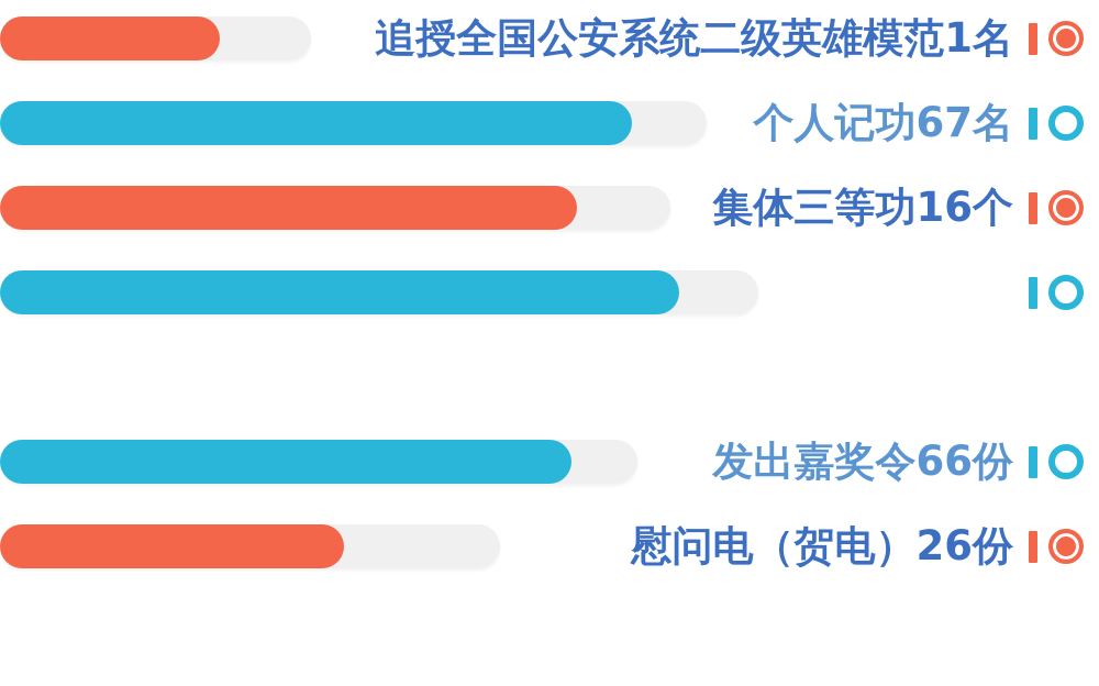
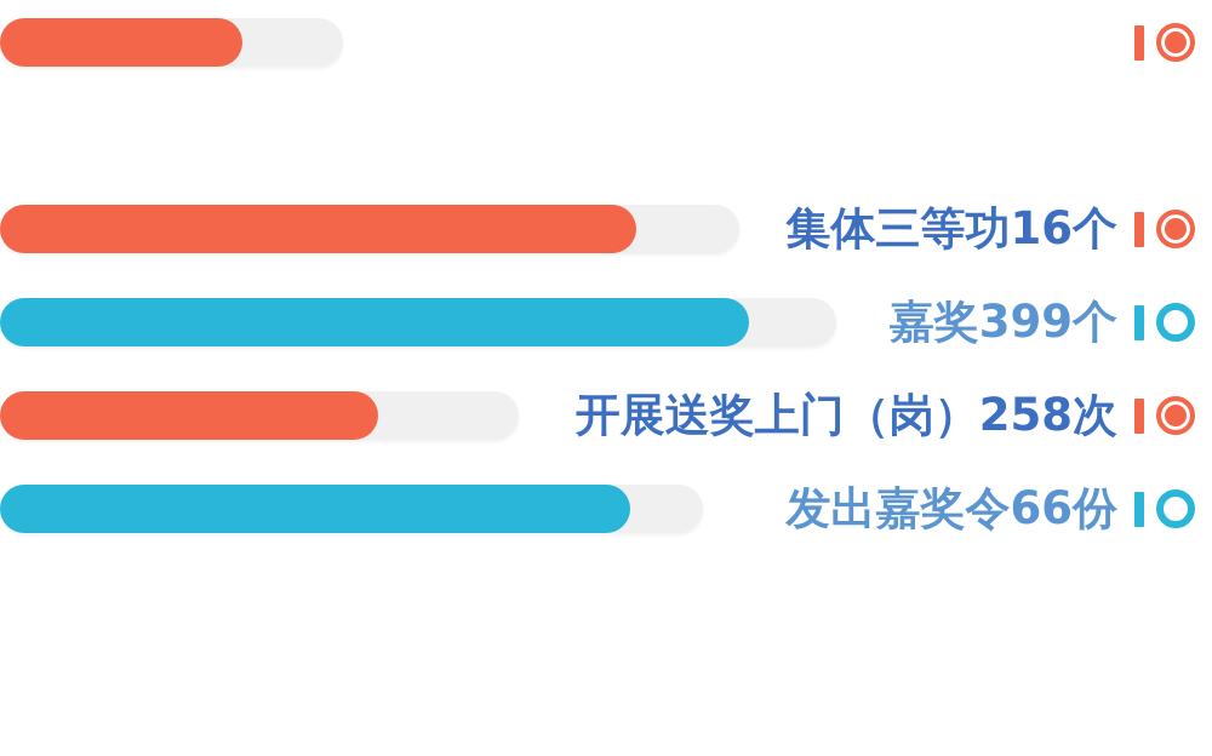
- 追授全国公安系统二级英雄模范1名
- 个人记功67名
  集体三等功16个
+ 嘉奖399个
+ 开展送奖上门（岗）258次
  发出嘉奖令66份
- 慰问电（贺电）26份
